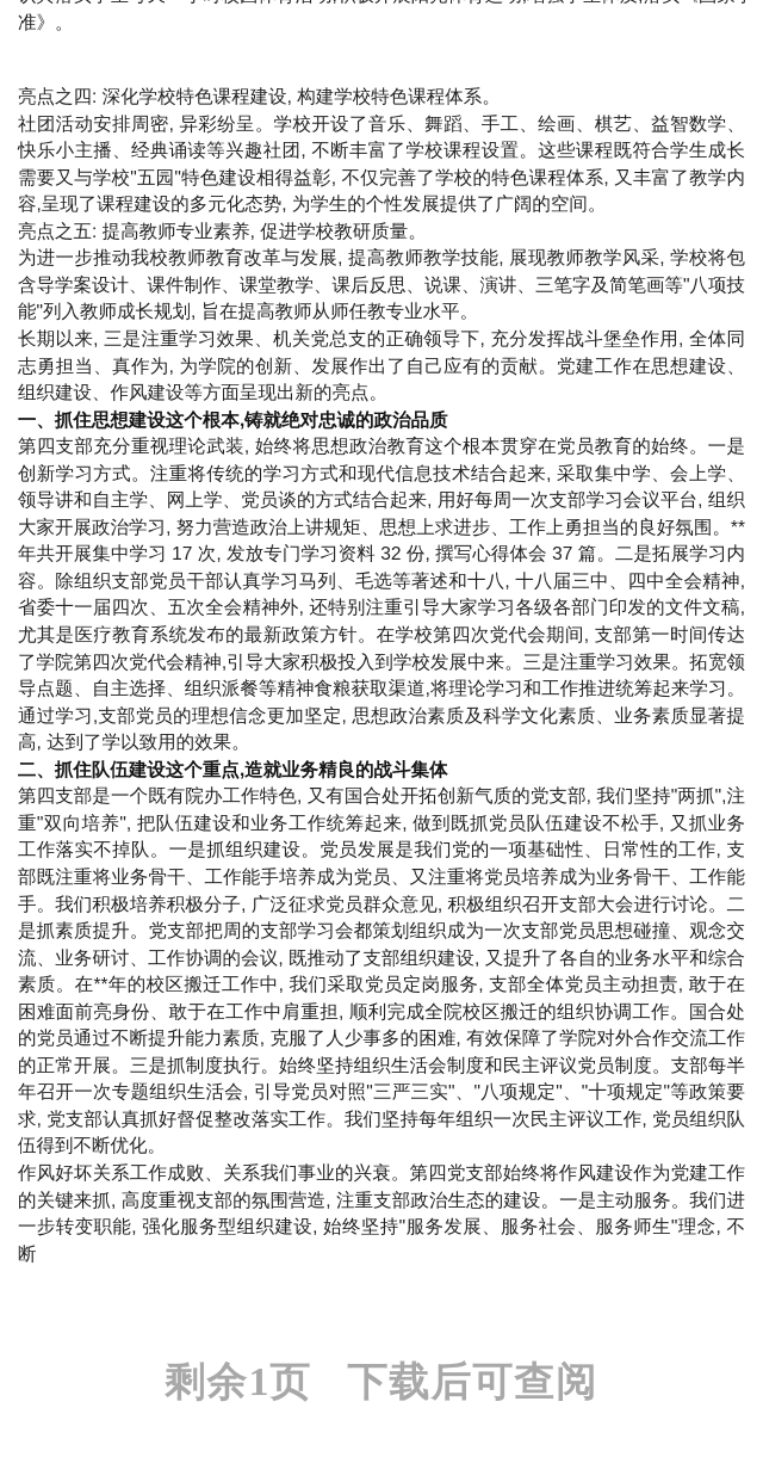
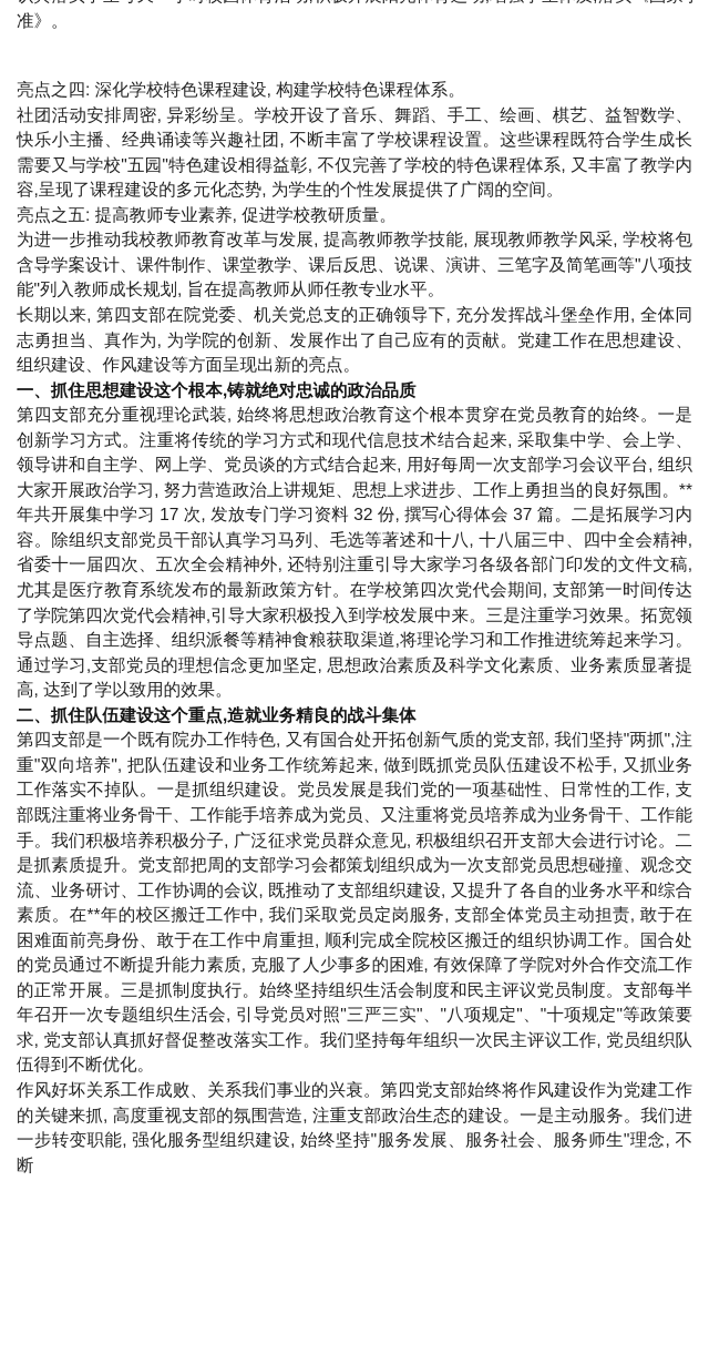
  准》。
  亮点之四: 深化学校特色课程建设, 构建学校特色课程体系。
  社团活动安排周密, 异彩纷呈。学校开设了音乐、舞蹈、手工、绘画、棋艺、益智数学、快乐小主播、经典诵读等兴趣社团, 不断丰富了学校课程设置。这些课程既符合学生成长需要又与学校"五园"特色建设相得益彰, 不仅完善了学校的特色课程体系, 又丰富了教学内容,呈现了课程建设的多元化态势, 为学生的个性发展提供了广阔的空间。
  亮点之五: 提高教师专业素养, 促进学校教研质量。
  为进一步推动我校教师教育改革与发展, 提高教师教学技能, 展现教师教学风采, 学校将包含导学案设计、课件制作、课堂教学、课后反思、说课、演讲、三笔字及简笔画等"八项技能"列入教师成长规划, 旨在提高教师从师任教专业水平。
- 长期以来, 三是注重学习效果、机关党总支的正确领导下, 充分发挥战斗堡垒作用, 全体同志勇担当、真作为, 为学院的创新、发展作出了自己应有的贡献。党建工作在思想建设、组织建设、作风建设等方面呈现出新的亮点。
+ 长期以来, 第四支部在院党委、机关党总支的正确领导下, 充分发挥战斗堡垒作用, 全体同志勇担当、真作为, 为学院的创新、发展作出了自己应有的贡献。党建工作在思想建设、组织建设、作风建设等方面呈现出新的亮点。
  一、抓住思想建设这个根本,铸就绝对忠诚的政治品质
  第四支部充分重视理论武装, 始终将思想政治教育这个根本贯穿在党员教育的始终。一是创新学习方式。注重将传统的学习方式和现代信息技术结合起来, 采取集中学、会上学、领导讲和自主学、网上学、党员谈的方式结合起来, 用好每周一次支部学习会议平台, 组织大家开展政治学习, 努力营造政治上讲规矩、思想上求进步、工作上勇担当的良好氛围。**年共开展集中学习 17 次, 发放专门学习资料 32 份, 撰写心得体会 37 篇。二是拓展学习内容。除组织支部党员干部认真学习马列、毛选等著述和十八, 十八届三中、四中全会精神, 省委十一届四次、五次全会精神外, 还特别注重引导大家学习各级各部门印发的文件文稿, 尤其是医疗教育系统发布的最新政策方针。在学校第四次党代会期间, 支部第一时间传达了学院第四次党代会精神,引导大家积极投入到学校发展中来。三是注重学习效果。拓宽领导点题、自主选择、组织派餐等精神食粮获取渠道,将理论学习和工作推进统筹起来学习。通过学习,支部党员的理想信念更加坚定, 思想政治素质及科学文化素质、业务素质显著提高, 达到了学以致用的效果。
  二、抓住队伍建设这个重点,造就业务精良的战斗集体
  第四支部是一个既有院办工作特色, 又有国合处开拓创新气质的党支部, 我们坚持"两抓",注重"双向培养", 把队伍建设和业务工作统筹起来, 做到既抓党员队伍建设不松手, 又抓业务工作落实不掉队。一是抓组织建设。党员发展是我们党的一项基础性、日常性的工作, 支部既注重将业务骨干、工作能手培养成为党员、又注重将党员培养成为业务骨干、工作能手。我们积极培养积极分子, 广泛征求党员群众意见, 积极组织召开支部大会进行讨论。二是抓素质提升。党支部把周的支部学习会都策划组织成为一次支部党员思想碰撞、观念交流、业务研讨、工作协调的会议, 既推动了支部组织建设, 又提升了各自的业务水平和综合素质。在**年的校区搬迁工作中, 我们采取党员定岗服务, 支部全体党员主动担责, 敢于在困难面前亮身份、敢于在工作中肩重担, 顺利完成全院校区搬迁的组织协调工作。国合处的党员通过不断提升能力素质, 克服了人少事多的困难, 有效保障了学院对外合作交流工作的正常开展。三是抓制度执行。始终坚持组织生活会制度和民主评议党员制度。支部每半年召开一次专题组织生活会, 引导党员对照"三严三实"、"八项规定"、"十项规定"等政策要求, 党支部认真抓好督促整改落实工作。我们坚持每年组织一次民主评议工作, 党员组织队伍得到不断优化。
  作风好坏关系工作成败、关系我们事业的兴衰。第四党支部始终将作风建设作为党建工作的关键来抓, 高度重视支部的氛围营造, 注重支部政治生态的建设。一是主动服务。我们进一步转变职能, 强化服务型组织建设, 始终坚持"服务发展、服务社会、服务师生"理念, 不断
- 剩余1页
- 下载后可查阅
